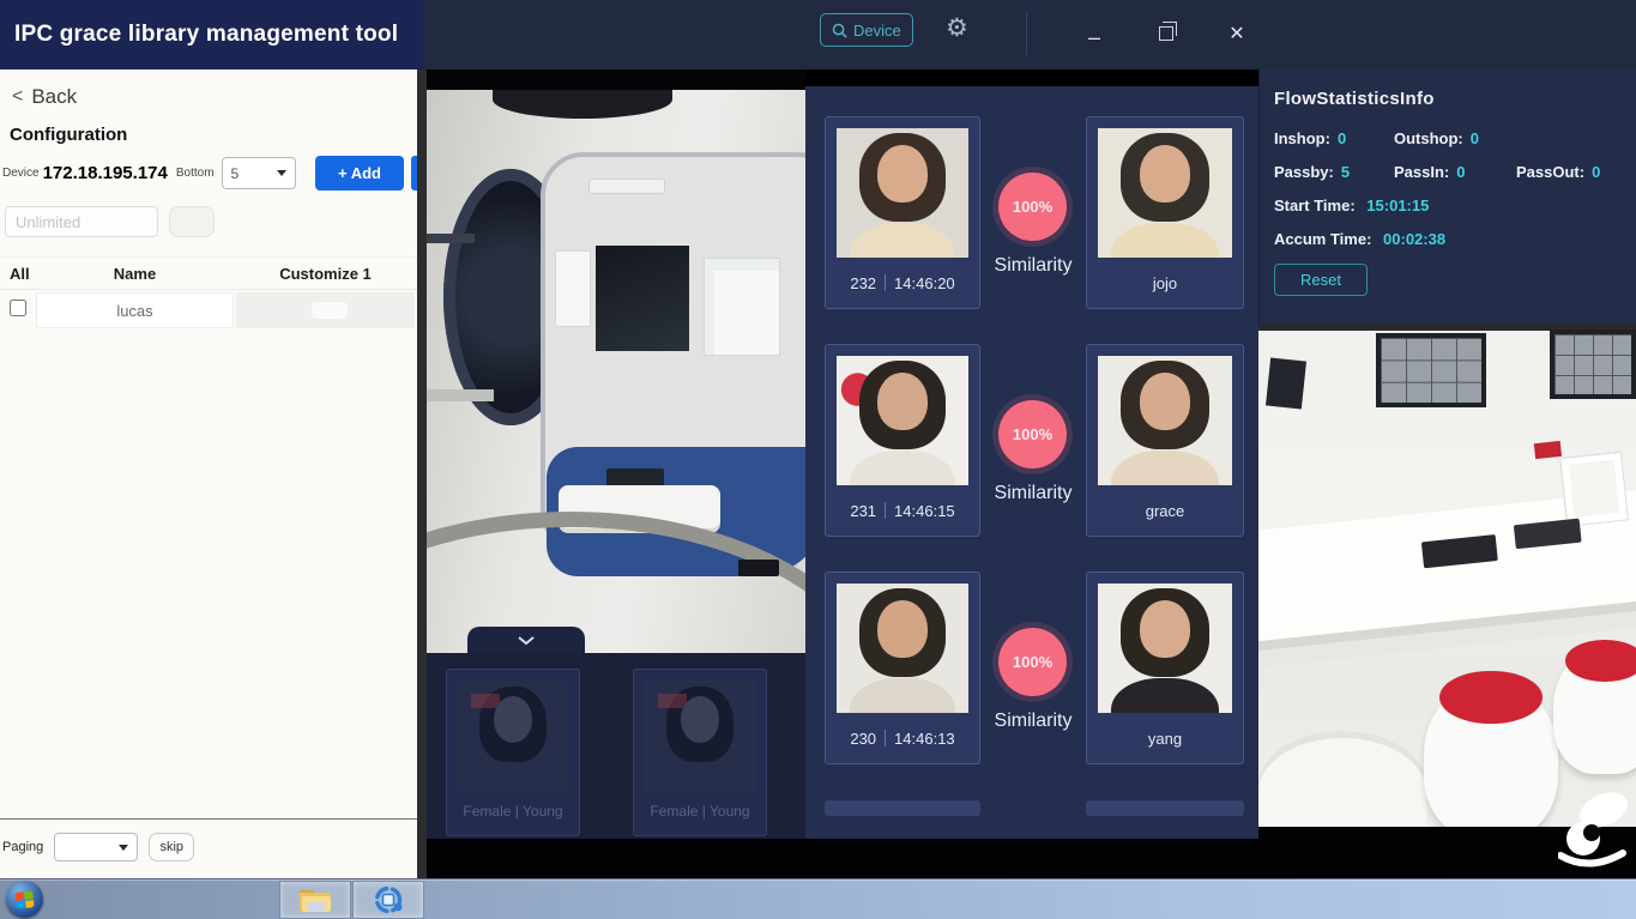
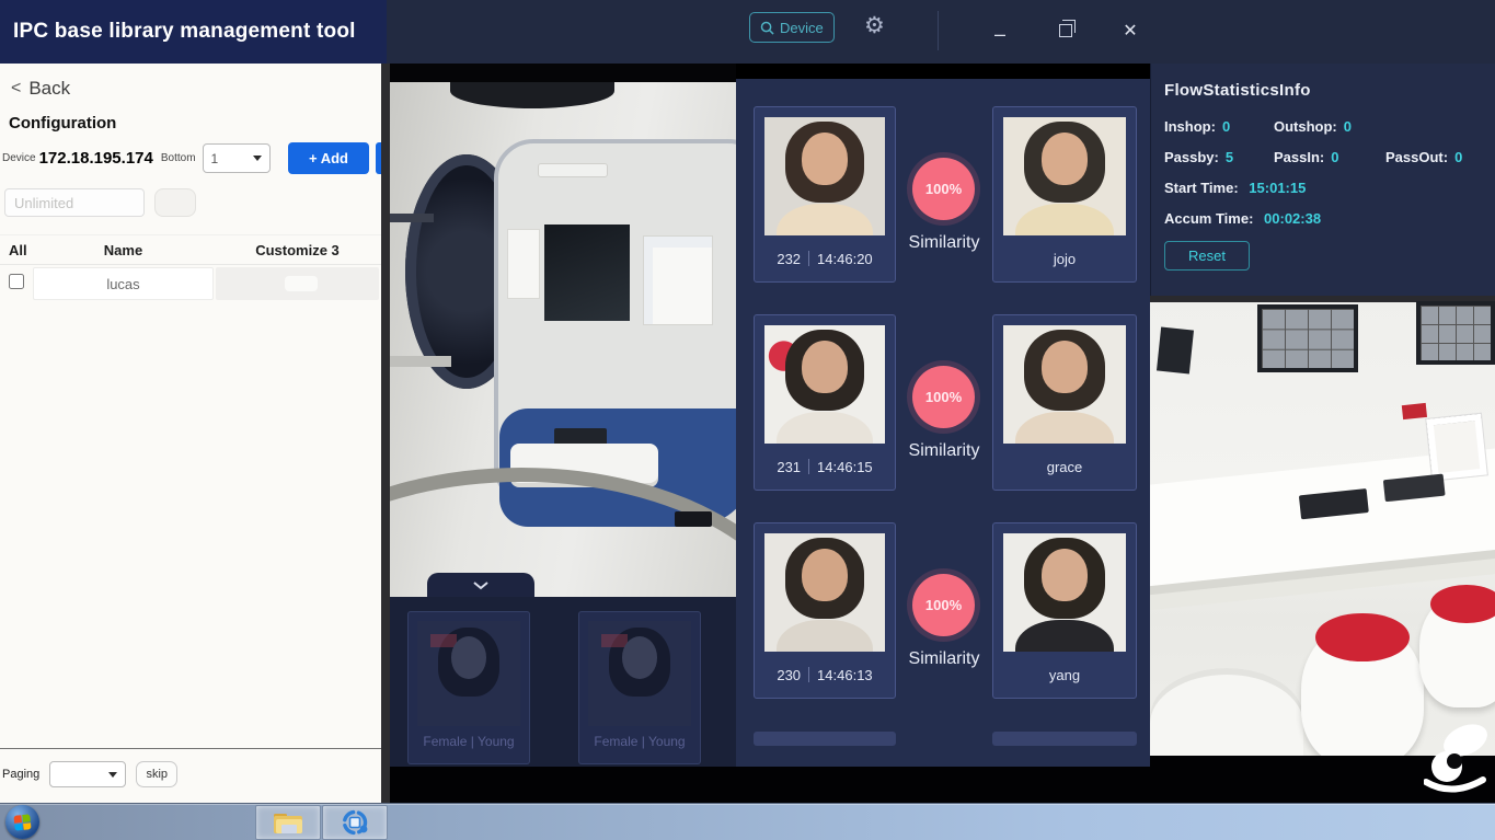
- IPC grace library management tool
+ IPC base library management tool
  Device
  ⚙
  –
  ✕
  <
  Back
  Configuration
  Device
  172.18.195.174
  Bottom
- 5
+ 1
  + Add
  Unlimited
  All
  Name
- Customize 1
+ Customize 3
  lucas
  Paging
  skip
  Female | Young
  Female | Young
  232
  14:46:20
  100%
  Similarity
  jojo
  231
  14:46:15
  100%
  Similarity
  grace
  230
  14:46:13
  100%
  Similarity
  yang
  FlowStatisticsInfo
  Inshop: 0
  Outshop: 0
  Passby: 5
  PassIn: 0
  PassOut: 0
  Start Time: 15:01:15
  Accum Time: 00:02:38
  Reset
